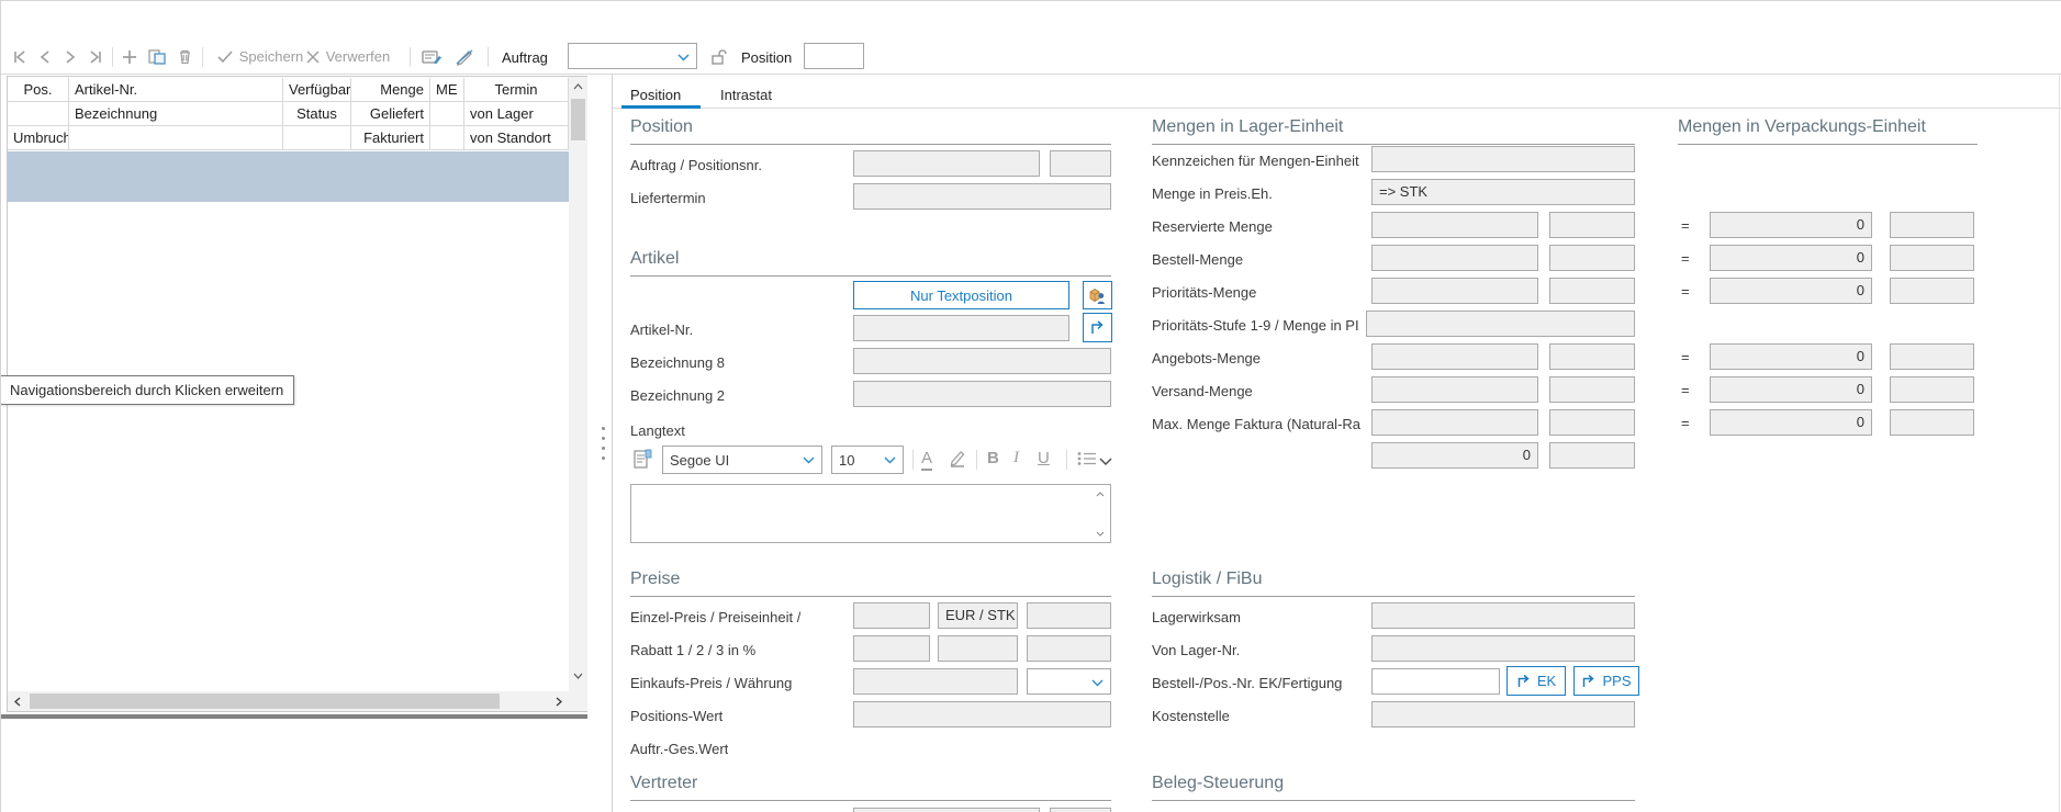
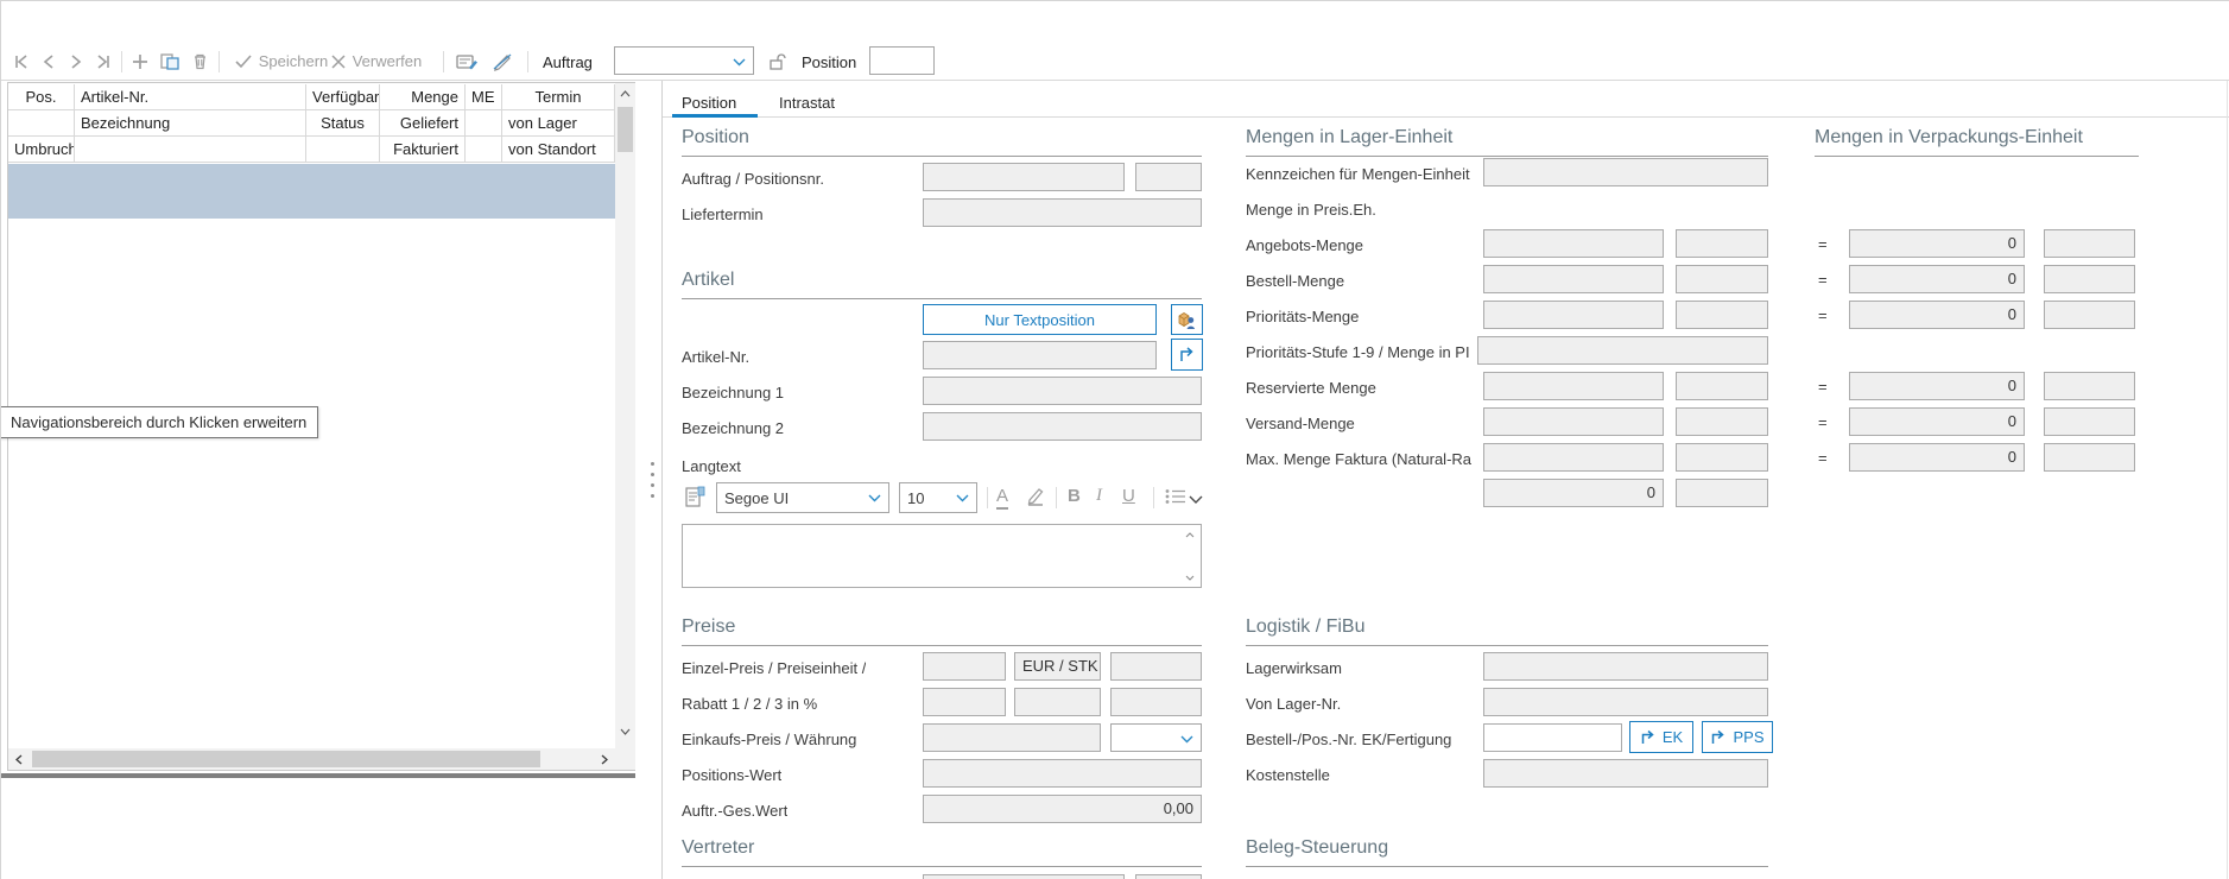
  Speichern
  Verwerfen
  Auftrag
  Position
  Pos.
  Artikel-Nr.
  Verfügbar
  Menge
  ME
  Termin
  Bezeichnung
  Status
  Geliefert
  von Lager
  Umbruch
  Fakturiert
  von Standort
  Navigationsbereich durch Klicken erweitern
  Position
  Intrastat
  Position
  Auftrag / Positionsnr.
  Liefertermin
  Artikel
  Nur Textposition
  Artikel-Nr.
- Bezeichnung 8
+ Bezeichnung 1
  Bezeichnung 2
  Langtext
  Segoe UI
  10
  A
  B
  I
  U
  Preise
  Einzel-Preis / Preiseinheit /
  EUR / STK
  Rabatt 1 / 2 / 3 in %
  Einkaufs-Preis / Währung
  Positions-Wert
  Auftr.-Ges.Wert
+ 0,00
  Vertreter
  Mengen in Lager-Einheit
  Kennzeichen für Mengen-Einheit
  Menge in Preis.Eh.
- => STK
- Reservierte Menge
+ Angebots-Menge
  Bestell-Menge
  Prioritäts-Menge
  Prioritäts-Stufe 1-9 / Menge in PI
- Angebots-Menge
+ Reservierte Menge
  Versand-Menge
  Max. Menge Faktura (Natural-Ra
  0
  Logistik / FiBu
  Lagerwirksam
  Von Lager-Nr.
  Bestell-/Pos.-Nr. EK/Fertigung
  EK
  PPS
  Kostenstelle
  Beleg-Steuerung
  Mengen in Verpackungs-Einheit
  =
  0
  =
  0
  =
  0
  =
  0
  =
  0
  =
  0
